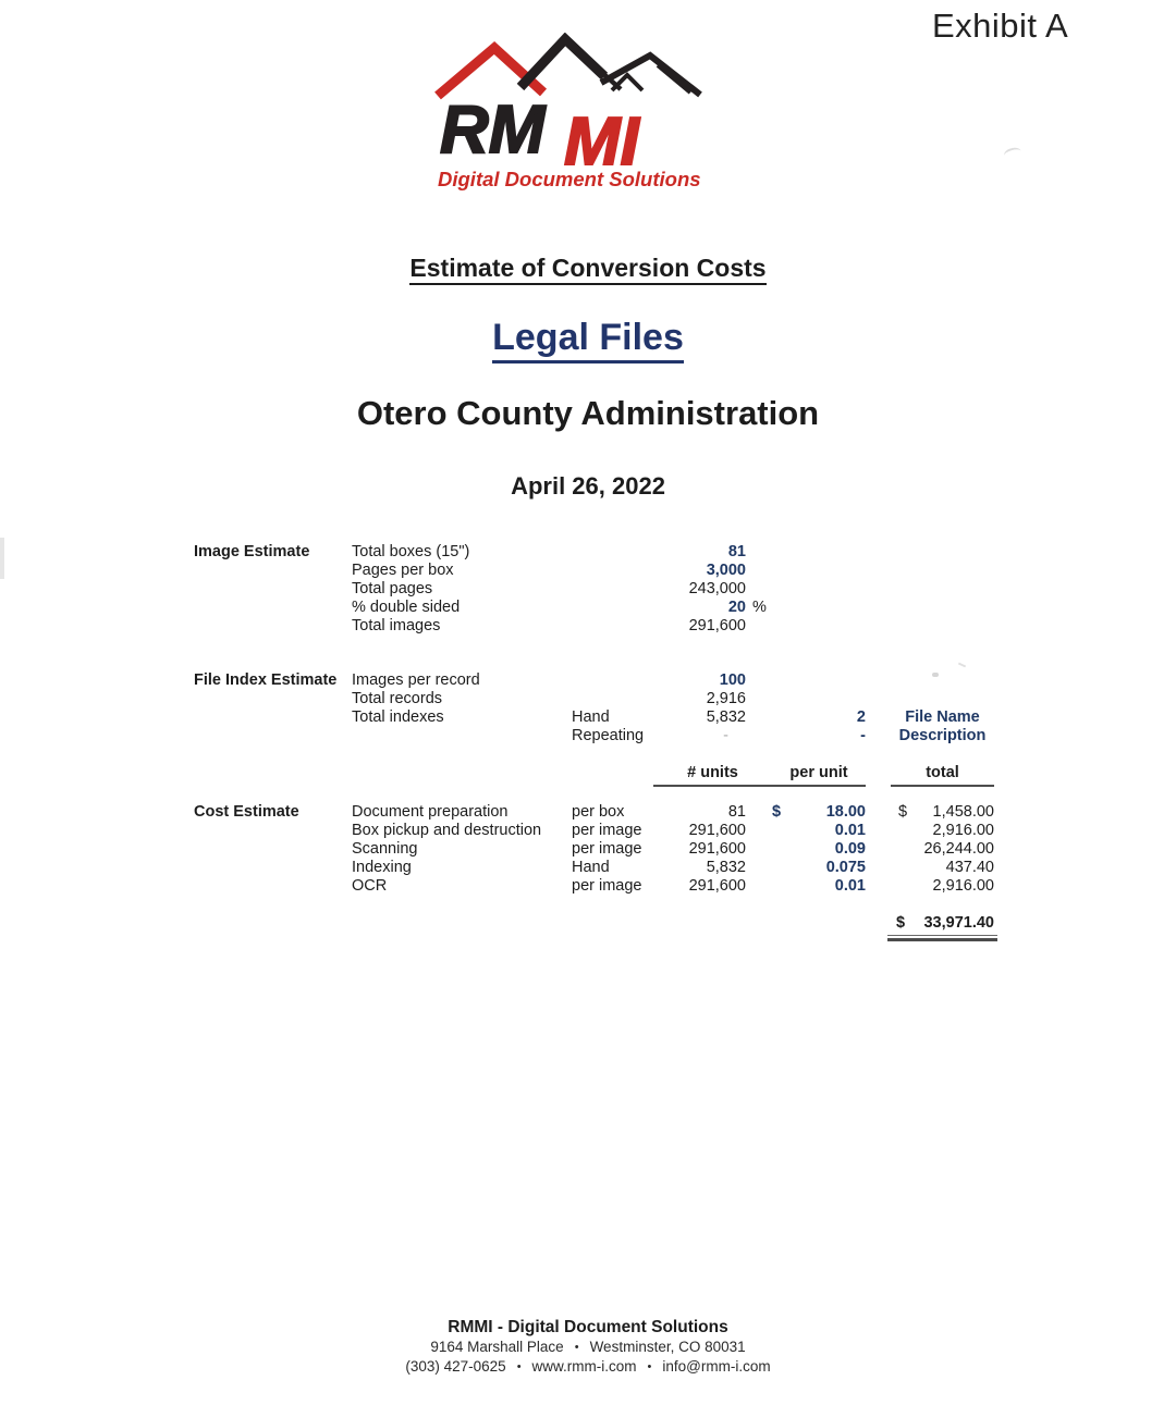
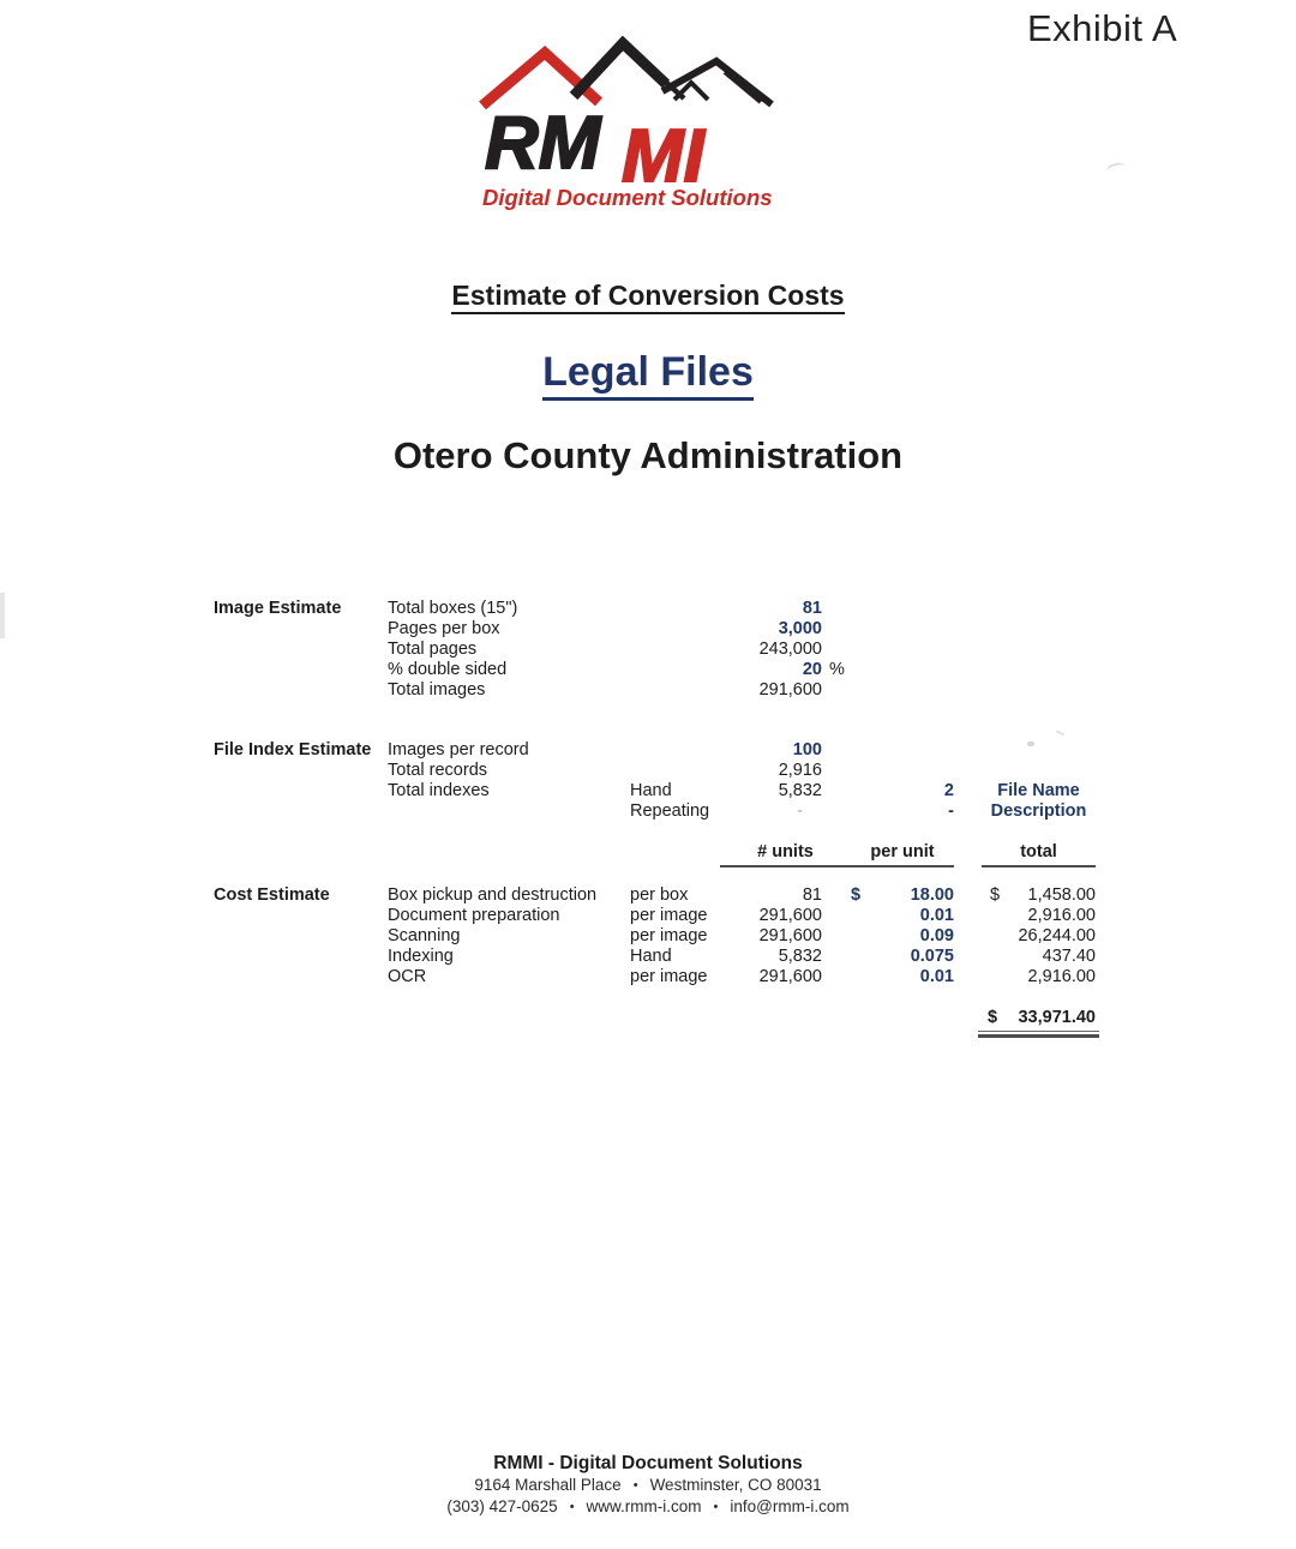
  Exhibit A
  RM
  MI
  Digital Document Solutions
  Estimate of Conversion Costs
  Legal Files
  Otero County Administration
- April 26, 2022
  Image Estimate
  Total boxes (15")
  81
  Pages per box
  3,000
  Total pages
  243,000
  % double sided
  20
  %
  Total images
  291,600
  File Index Estimate
  Images per record
  100
  Total records
  2,916
  Total indexes
  Hand
  5,832
  2
  File Name
  Repeating
  -
  -
  Description
  # units
  per unit
  total
  Cost Estimate
- Document preparation
+ Box pickup and destruction
  per box
  81
  $
  18.00
  $
  1,458.00
- Box pickup and destruction
+ Document preparation
  per image
  291,600
  0.01
  2,916.00
  Scanning
  per image
  291,600
  0.09
  26,244.00
  Indexing
  Hand
  5,832
  0.075
  437.40
  OCR
  per image
  291,600
  0.01
  2,916.00
  $
  33,971.40
  RMMI - Digital Document Solutions
  9164 Marshall Place • Westminster, CO 80031
  (303) 427-0625 • www.rmm-i.com • info@rmm-i.com
